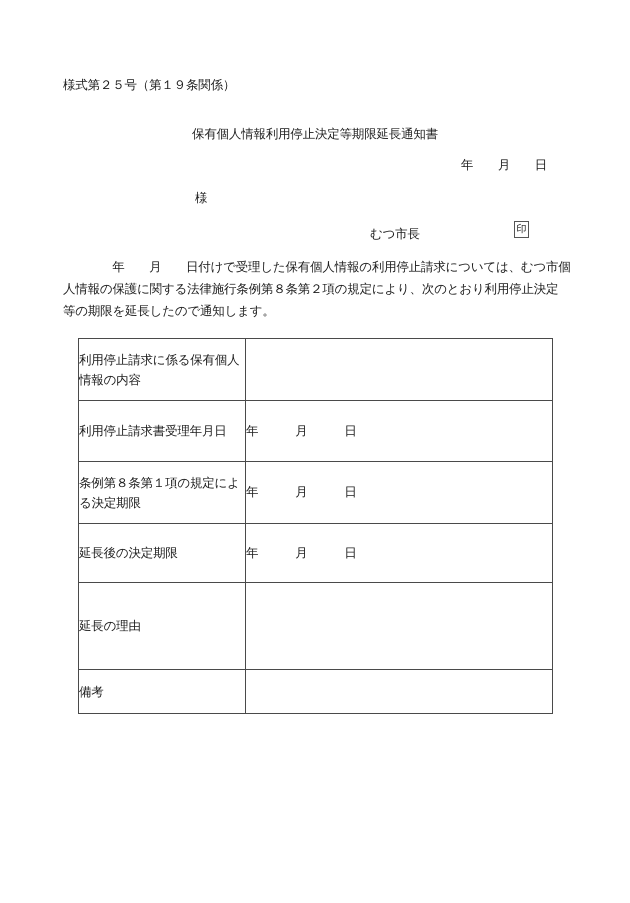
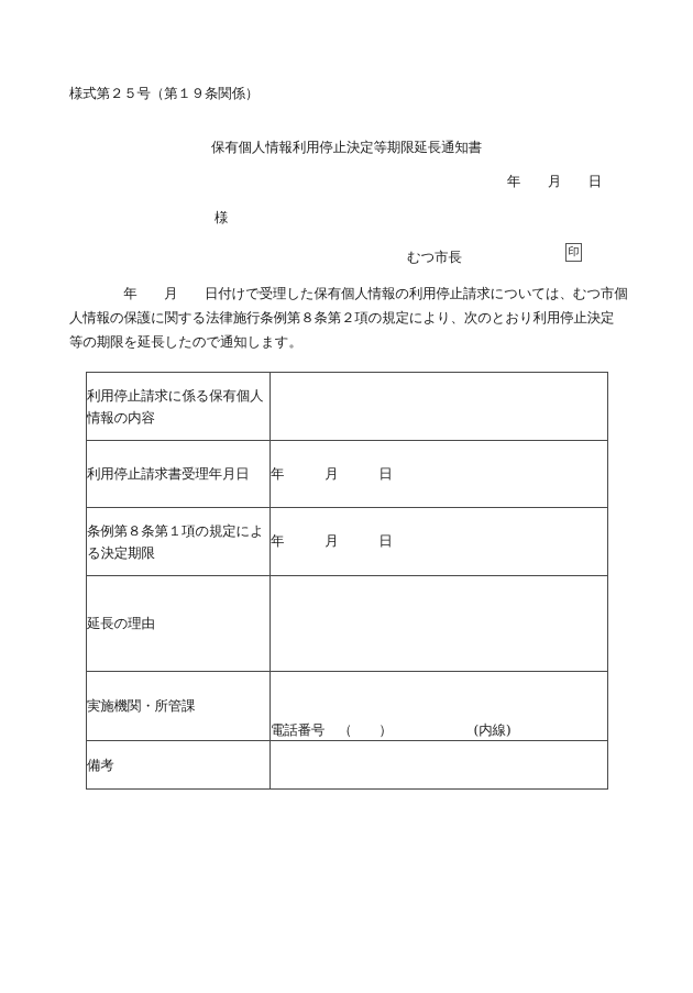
  様式第２５号（第１９条関係）
  保有個人情報利用停止決定等期限延長通知書
  年 月 日
  様
  むつ市長
  印
  年 月 日付けで受理した保有個人情報の利用停止請求については、むつ市個
  人情報の保護に関する法律施行条例第８条第２項の規定により、次のとおり利用停止決定
  等の期限を延長したので通知します。
  利用停止請求に係る保有個人 情報の内容
  利用停止請求書受理年月日	年 月 日
  条例第８条第１項の規定によ る決定期限	年 月 日
- 延長後の決定期限	年 月 日
  延長の理由
+ 実施機関・所管課	電話番号 （ ） (内線)
  備考
